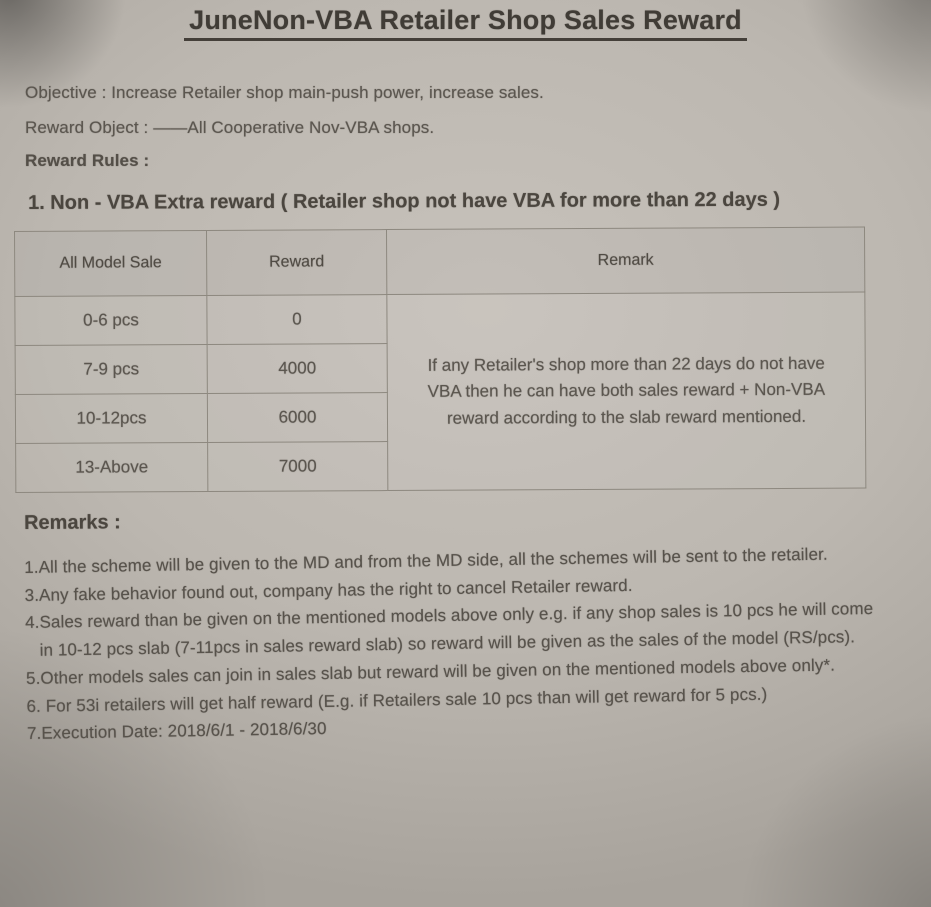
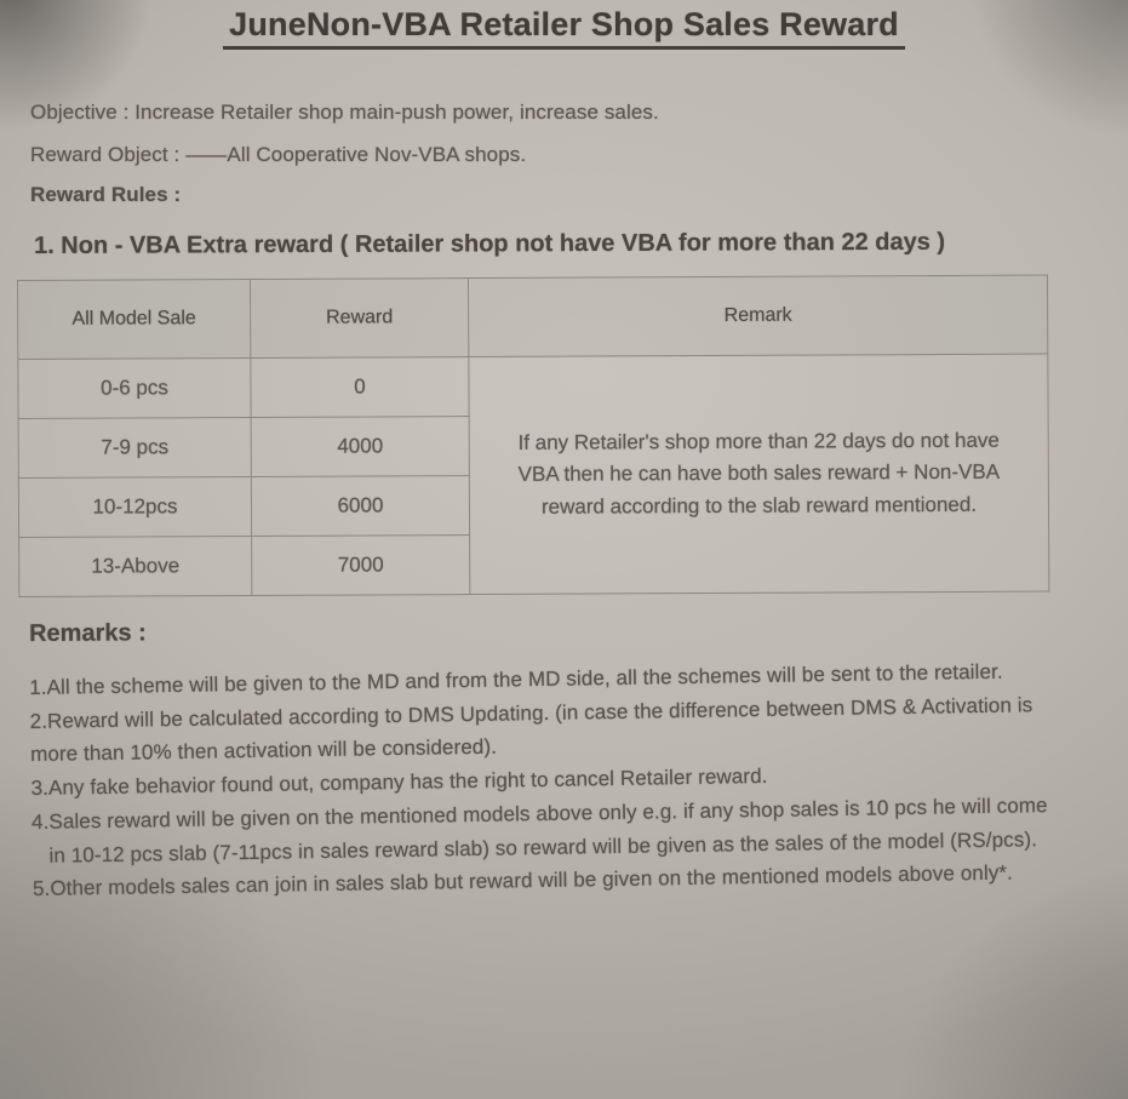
  JuneNon-VBA Retailer Shop Sales Reward
  Objective : Increase Retailer shop main-push power, increase sales.
  Reward Object : ——All Cooperative Nov-VBA shops.
  Reward Rules :
  1. Non - VBA Extra reward ( Retailer shop not have VBA for more than 22 days )
  All Model Sale	Reward	Remark
  0-6 pcs	0	If any Retailer's shop more than 22 days do not have VBA then he can have both sales reward + Non-VBA reward according to the slab reward mentioned.
  7-9 pcs	4000
  10-12pcs	6000
  13-Above	7000
  Remarks :
  1.All the scheme will be given to the MD and from the MD side, all the schemes will be sent to the retailer.
+ 2.Reward will be calculated according to DMS Updating. (in case the difference between DMS & Activation is more than 10% then activation will be considered).
  3.Any fake behavior found out, company has the right to cancel Retailer reward.
- 4.Sales reward than be given on the mentioned models above only e.g. if any shop sales is 10 pcs he will come in 10-12 pcs slab (7-11pcs in sales reward slab) so reward will be given as the sales of the model (RS/pcs).
+ 4.Sales reward will be given on the mentioned models above only e.g. if any shop sales is 10 pcs he will come in 10-12 pcs slab (7-11pcs in sales reward slab) so reward will be given as the sales of the model (RS/pcs).
  5.Other models sales can join in sales slab but reward will be given on the mentioned models above only*.
- 6. For 53i retailers will get half reward (E.g. if Retailers sale 10 pcs than will get reward for 5 pcs.)
- 7.Execution Date: 2018/6/1 - 2018/6/30
